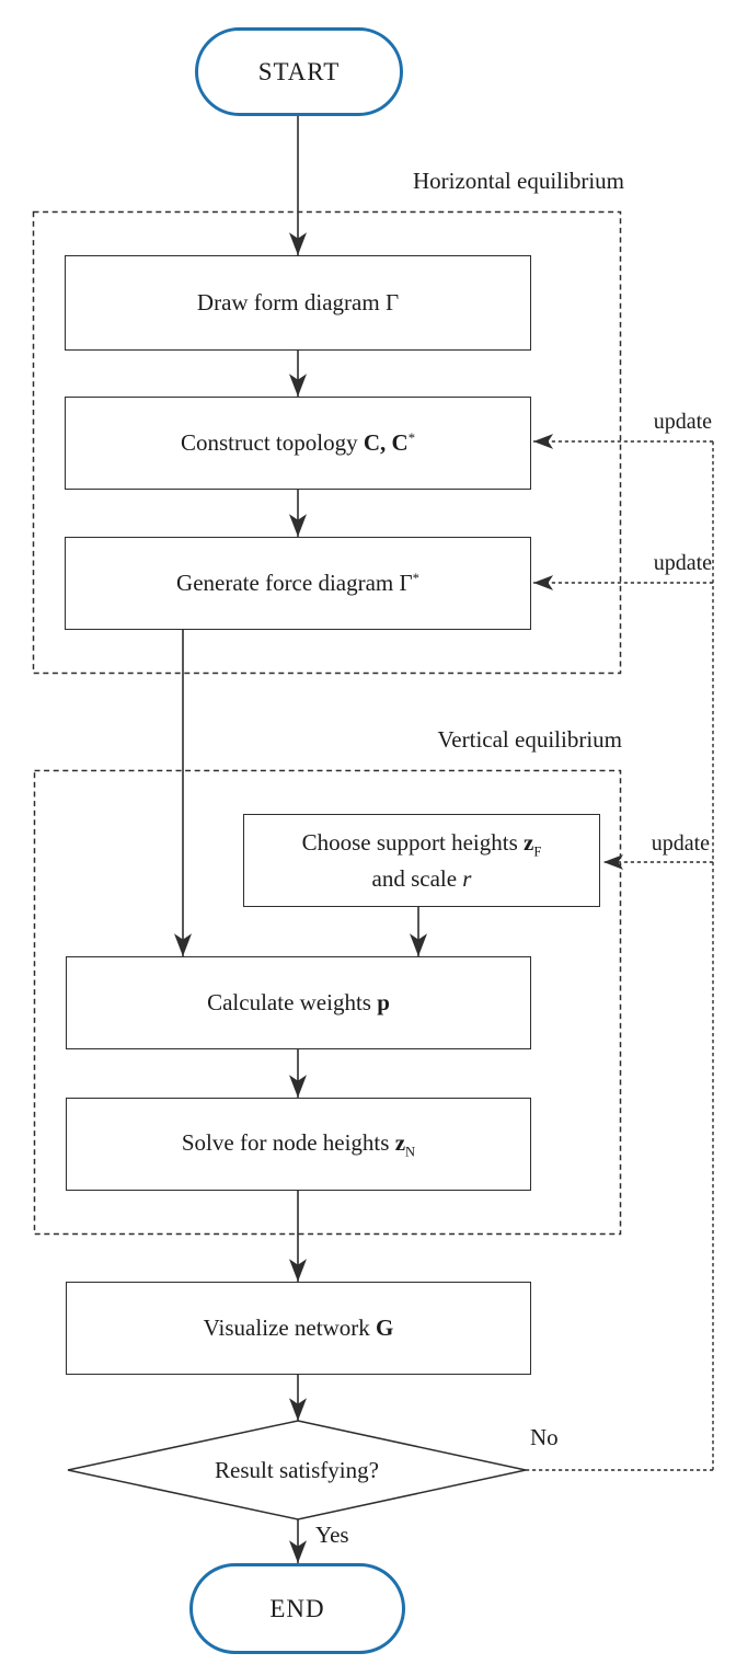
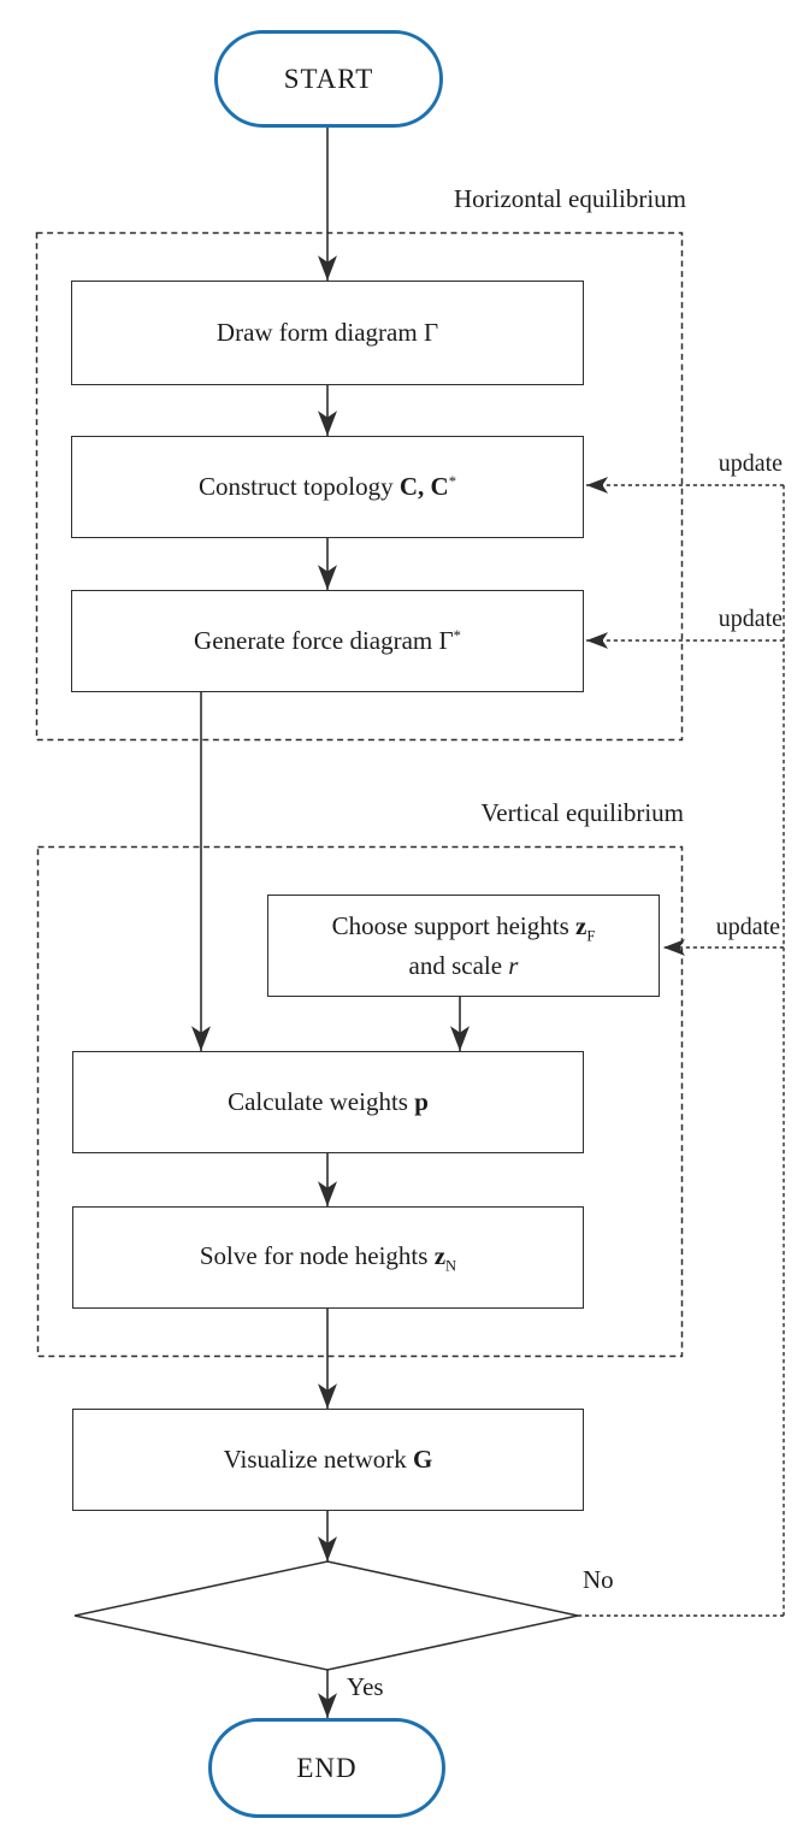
  START
  END
  Horizontal equilibrium
  Vertical equilibrium
  Draw form diagram Γ
  Construct topology C, C*
  Generate force diagram Γ*
  Choose support heights zF
  and scale r
  Calculate weights p
  Solve for node heights zN
  Visualize network G
- Result satisfying?
  update
  update
  update
  No
  Yes
